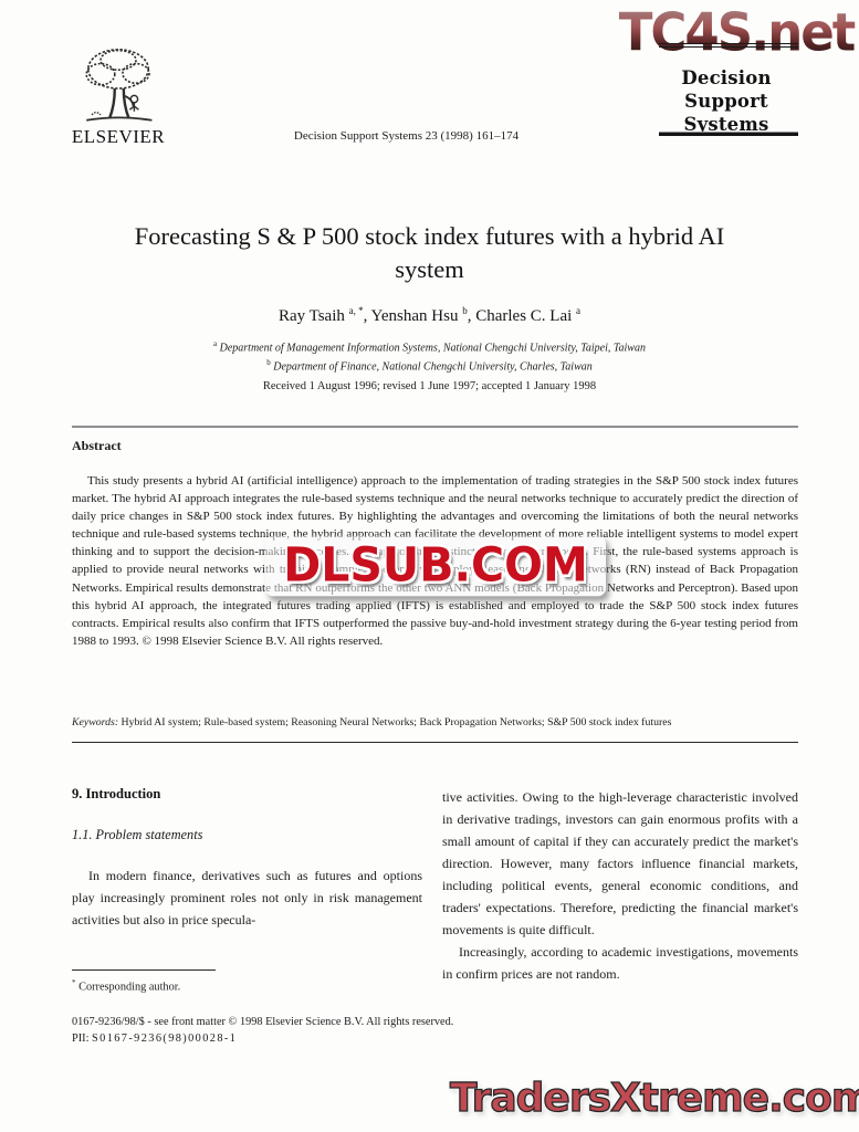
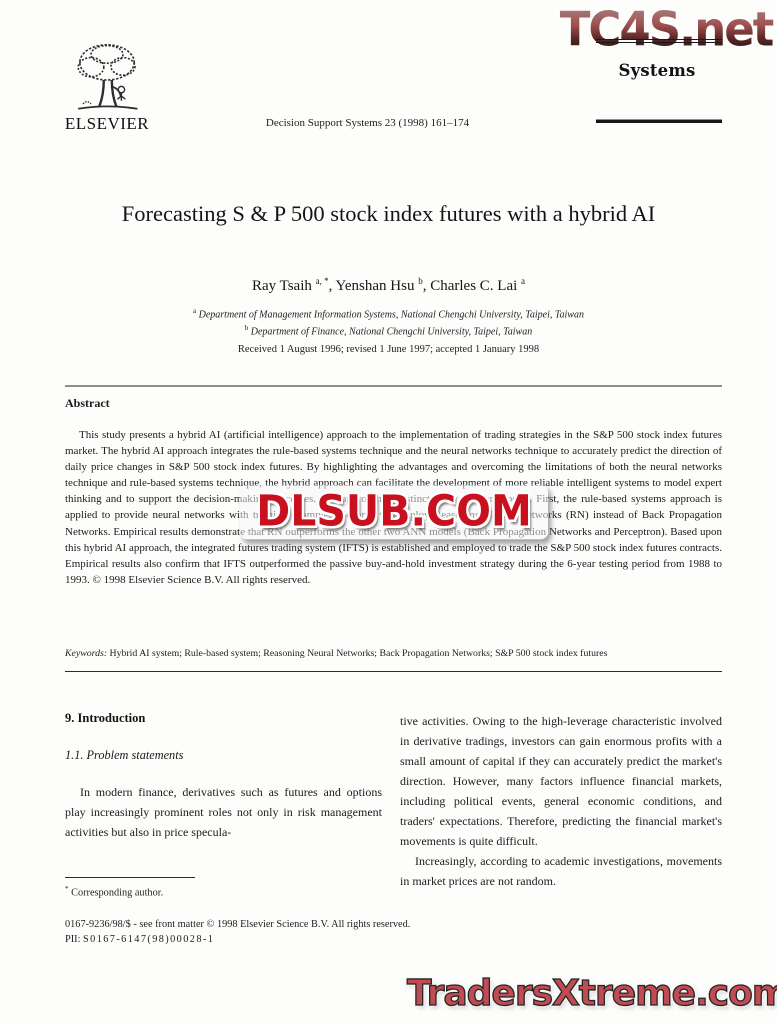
  TC4S.net
- Decision Support
  Systems
  ELSEVIER
  Decision Support Systems 23 (1998) 161–174
  Forecasting S & P 500 stock index futures with a hybrid AI
- system
  Ray Tsaih a, *, Yenshan Hsu b, Charles C. Lai a
  a Department of Management Information Systems, National Chengchi University, Taipei, Taiwan
- b Department of Finance, National Chengchi University, Charles, Taiwan
+ b Department of Finance, National Chengchi University, Taipei, Taiwan
  Received 1 August 1996; revised 1 June 1997; accepted 1 January 1998
  Abstract
- This study presents a hybrid AI (artificial intelligence) approach to the implementation of trading strategies in the S&P 500 stock index futures market. The hybrid AI approach integrates the rule-based systems technique and the neural networks technique to accurately predict the direction of daily price changes in S&P 500 stock index futures. By highlighting the advantages and overcoming the limitations of both the neural networks technique and rule-based systems technique, the hybrid approach can facilitate the development of more reliable intelligent systems to model expert thinking and to support the decision-making processes. Our approach is distinct in two major aspects. First, the rule-based systems approach is applied to provide neural networks with training examples. Second, we employ Reasoning Neural Networks (RN) instead of Back Propagation Networks. Empirical results demonstrate that RN outperforms the other two ANN models (Back Propagation Networks and Perceptron). Based upon this hybrid AI approach, the integrated futures trading applied (IFTS) is established and employed to trade the S&P 500 stock index futures contracts. Empirical results also confirm that IFTS outperformed the passive buy-and-hold investment strategy during the 6-year testing period from 1988 to 1993. © 1998 Elsevier Science B.V. All rights reserved.
+ This study presents a hybrid AI (artificial intelligence) approach to the implementation of trading strategies in the S&P 500 stock index futures market. The hybrid AI approach integrates the rule-based systems technique and the neural networks technique to accurately predict the direction of daily price changes in S&P 500 stock index futures. By highlighting the advantages and overcoming the limitations of both the neural networks technique and rule-based systems technique, the hybrid approach can facilitate the development of more reliable intelligent systems to model expert thinking and to support the decision-making processes. Our approach is distinct in two major aspects. First, the rule-based systems approach is applied to provide neural networks with training examples. Second, we employ Reasoning Neural Networks (RN) instead of Back Propagation Networks. Empirical results demonstrate that RN outperforms the other two ANN models (Back Propagation Networks and Perceptron). Based upon this hybrid AI approach, the integrated futures trading system (IFTS) is established and employed to trade the S&P 500 stock index futures contracts. Empirical results also confirm that IFTS outperformed the passive buy-and-hold investment strategy during the 6-year testing period from 1988 to 1993. © 1998 Elsevier Science B.V. All rights reserved.
  DLSUB.COM
  Keywords: Hybrid AI system; Rule-based system; Reasoning Neural Networks; Back Propagation Networks; S&P 500 stock index futures
  9. Introduction
  1.1. Problem statements
  In modern finance, derivatives such as futures and options play increasingly prominent roles not only in risk management activities but also in price specula-
  tive activities. Owing to the high-leverage characteristic involved in derivative tradings, investors can gain enormous profits with a small amount of capital if they can accurately predict the market's direction. However, many factors influence financial markets, including political events, general economic conditions, and traders' expectations. Therefore, predicting the financial market's movements is quite difficult.
- Increasingly, according to academic investigations, movements in confirm prices are not random.
+ Increasingly, according to academic investigations, movements in market prices are not random.
  * Corresponding author.
  0167-9236/98/$ - see front matter © 1998 Elsevier Science B.V. All rights reserved.
- PII: S0167-9236(98)00028-1
+ PII: S0167-6147(98)00028-1
  TradersXtreme.com
